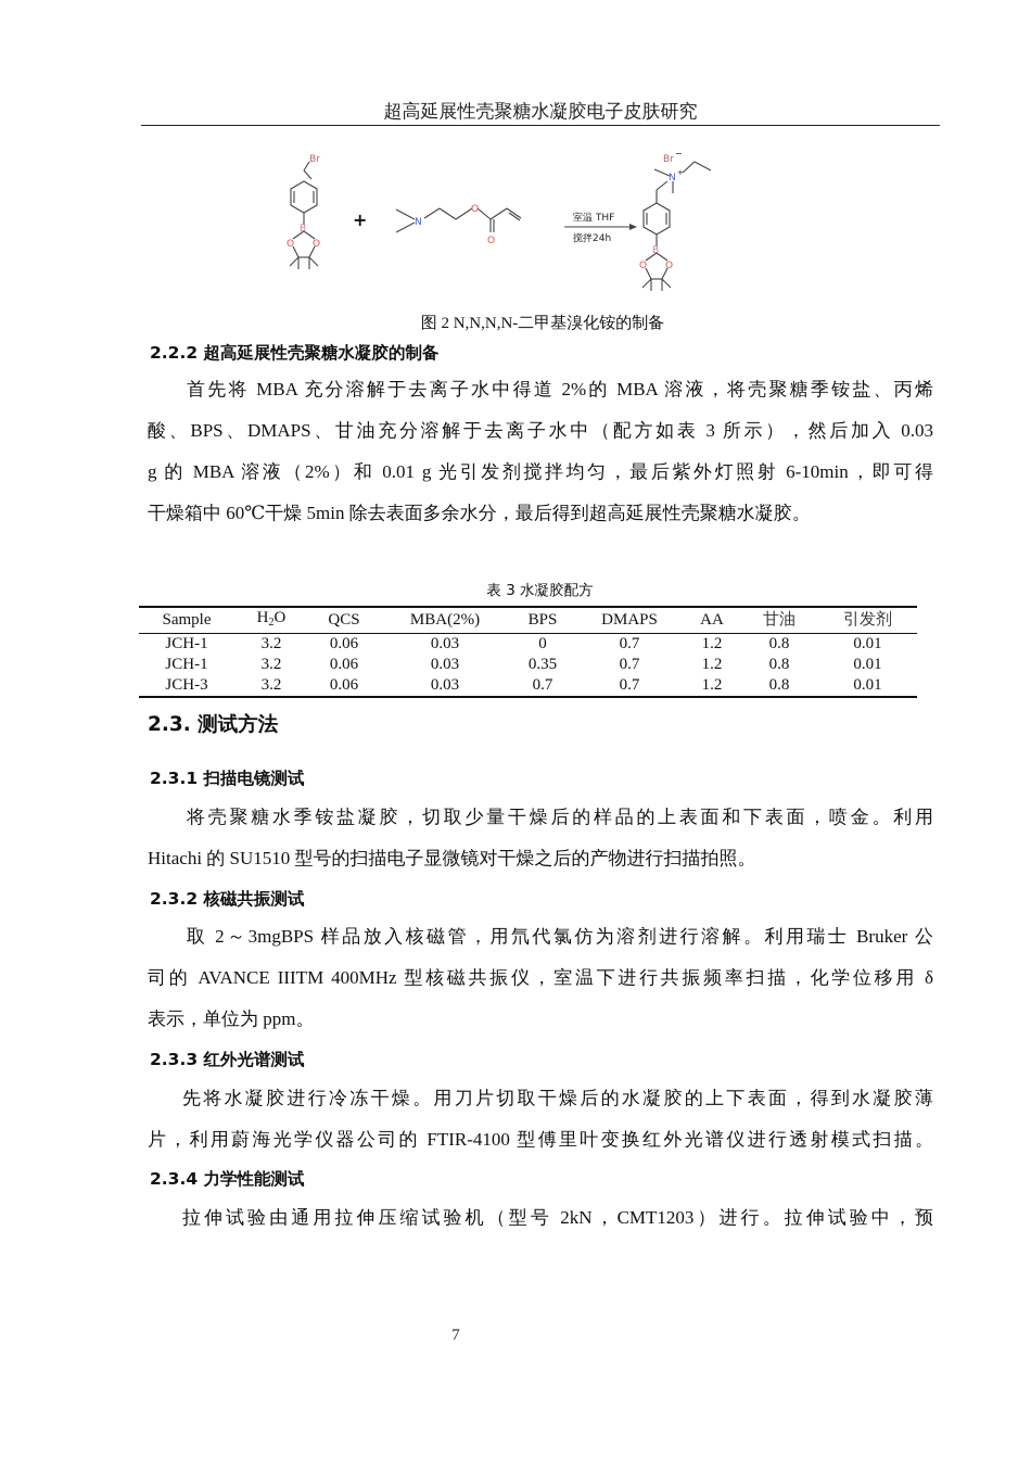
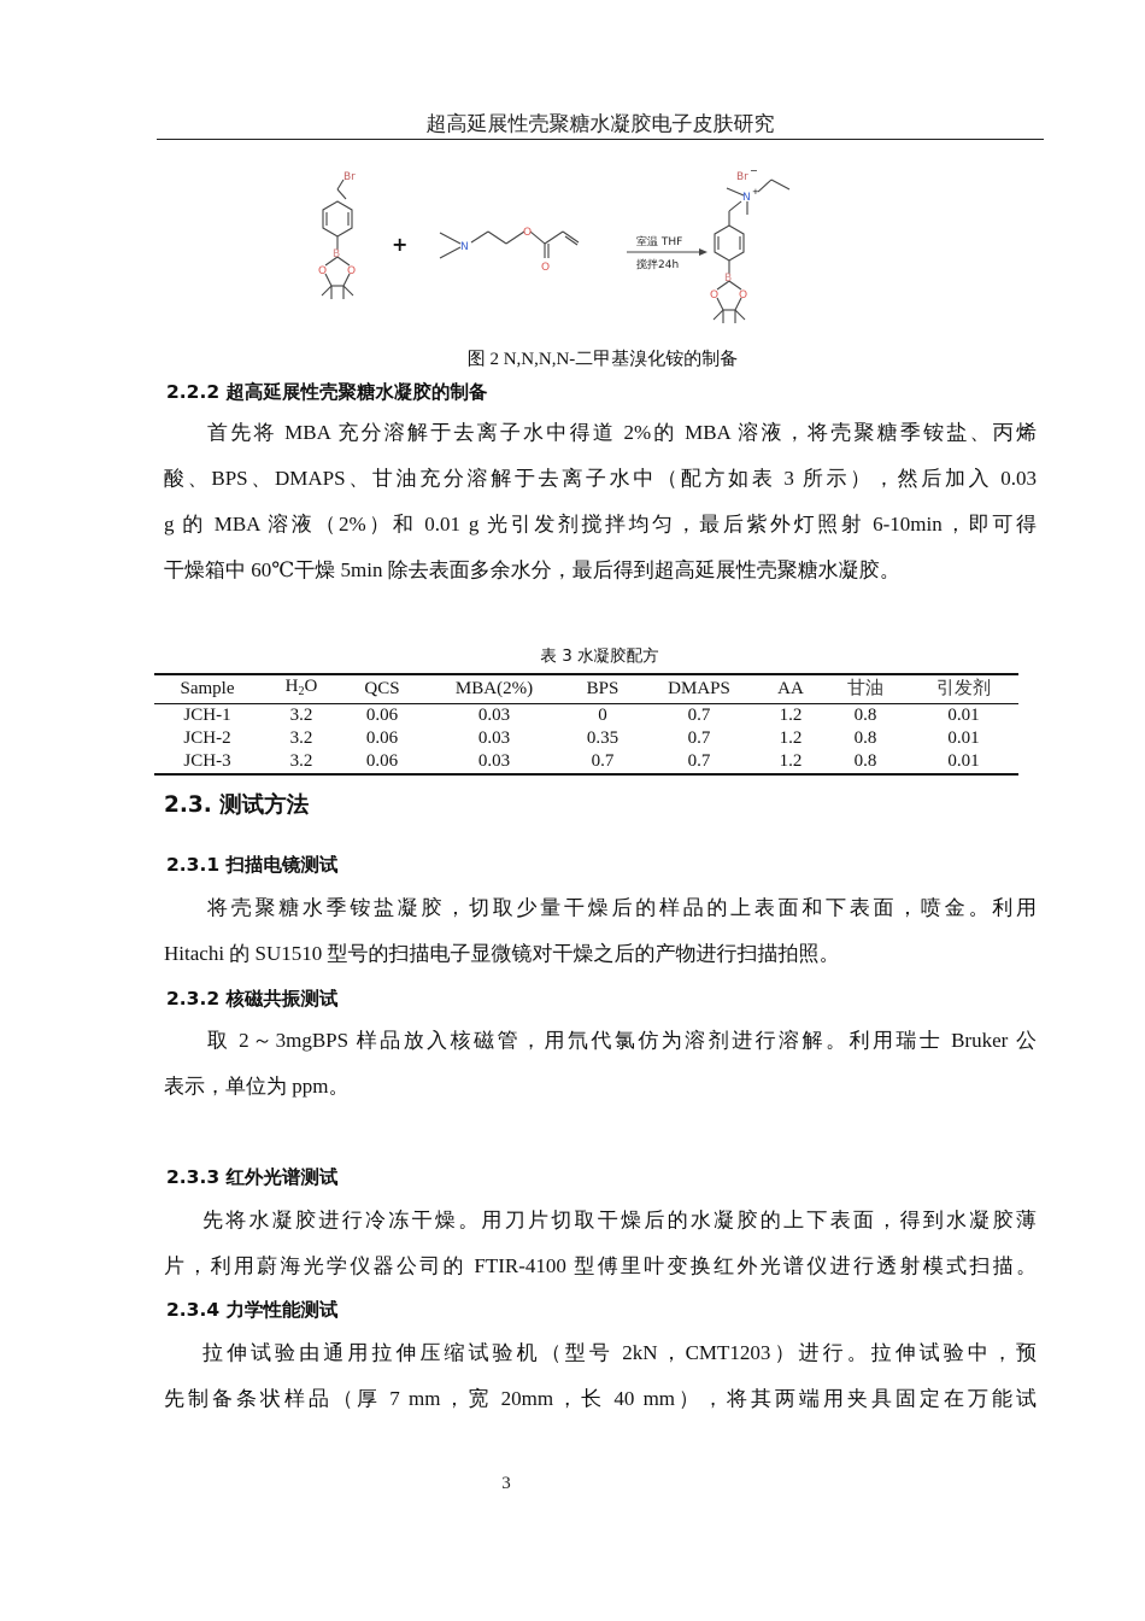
  超高延展性壳聚糖水凝胶电子皮肤研究
  Br
  B
  O
  O
  N
  O
  O
  +
  Br
  −
  N
  +
  B
  O
  O
  室温 THF
  搅拌24h
  图 2 N,N,N,N-二甲基溴化铵的制备
  2.2.2 超高延展性壳聚糖水凝胶的制备
  首先将 MBA 充分溶解于去离子水中得道 2%的 MBA 溶液，将壳聚糖季铵盐、丙烯
  酸、BPS、DMAPS、甘油充分溶解于去离子水中（配方如表 3 所示），然后加入 0.03
  g 的 MBA 溶液（2%）和 0.01 g 光引发剂搅拌均匀，最后紫外灯照射 6-10min，即可得
  干燥箱中 60℃干燥 5min 除去表面多余水分，最后得到超高延展性壳聚糖水凝胶。
  表 3 水凝胶配方
  Sample	H2O	QCS	MBA(2%)	BPS	DMAPS	AA	甘油	引发剂
  JCH-1	3.2	0.06	0.03	0	0.7	1.2	0.8	0.01
- JCH-1	3.2	0.06	0.03	0.35	0.7	1.2	0.8	0.01
+ JCH-2	3.2	0.06	0.03	0.35	0.7	1.2	0.8	0.01
  JCH-3	3.2	0.06	0.03	0.7	0.7	1.2	0.8	0.01
  2.3. 测试方法
  2.3.1 扫描电镜测试
  将壳聚糖水季铵盐凝胶，切取少量干燥后的样品的上表面和下表面，喷金。利用
  Hitachi 的 SU1510 型号的扫描电子显微镜对干燥之后的产物进行扫描拍照。
  2.3.2 核磁共振测试
  取 2～3mgBPS 样品放入核磁管，用氘代氯仿为溶剂进行溶解。利用瑞士 Bruker 公
- 司的 AVANCE IIITM 400MHz 型核磁共振仪，室温下进行共振频率扫描，化学位移用 δ
  表示，单位为 ppm。
  2.3.3 红外光谱测试
  先将水凝胶进行冷冻干燥。用刀片切取干燥后的水凝胶的上下表面，得到水凝胶薄
  片，利用蔚海光学仪器公司的 FTIR-4100 型傅里叶变换红外光谱仪进行透射模式扫描。
  2.3.4 力学性能测试
  拉伸试验由通用拉伸压缩试验机（型号 2kN，CMT1203）进行。拉伸试验中，预
+ 先制备条状样品（厚 7 mm，宽 20mm，长 40 mm），将其两端用夹具固定在万能试
- 7
+ 3
